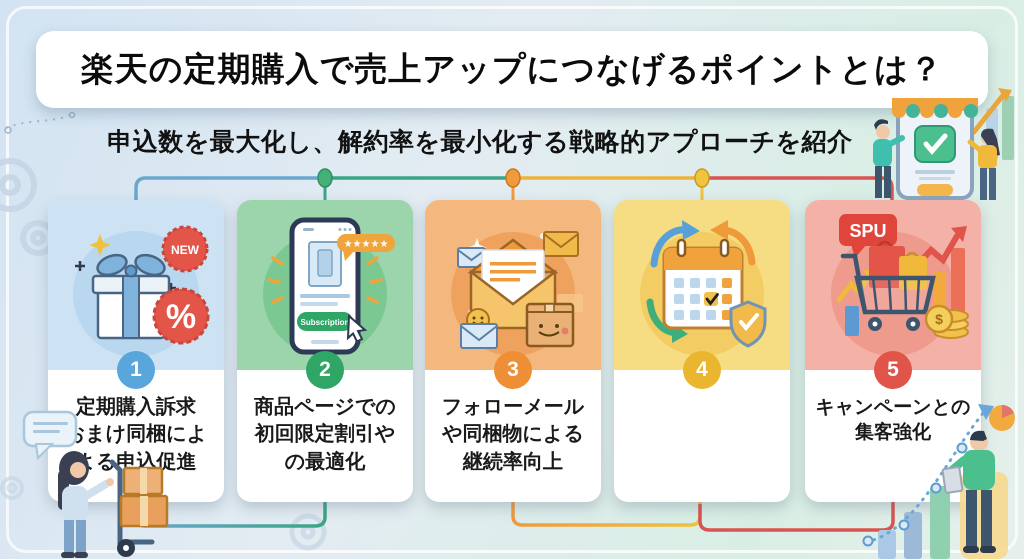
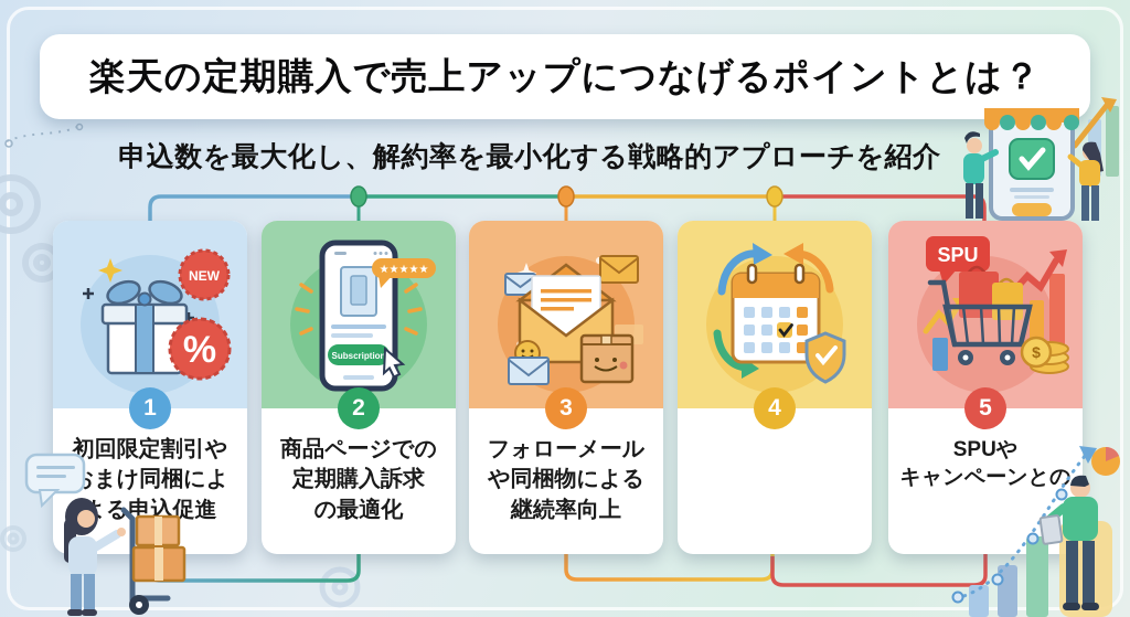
  楽天の定期購入で売上アップにつなげるポイントとは？
  申込数を最大化し、解約率を最小化する戦略的アプローチを紹介
  NEW
  %
  1
- 定期購入訴求
+ 初回限定割引や
  まけ同梱によ
  る申込促進
  Subscription
  ★★★★★
  2
  商品ページでの
- 初回限定割引や
+ 定期購入訴求
  の最適化
  3
  フォローメール
  や同梱物による
  継続率向上
  4
  SPU
  $
  5
+ SPUや
  キャンペーンとの
- 集客強化
